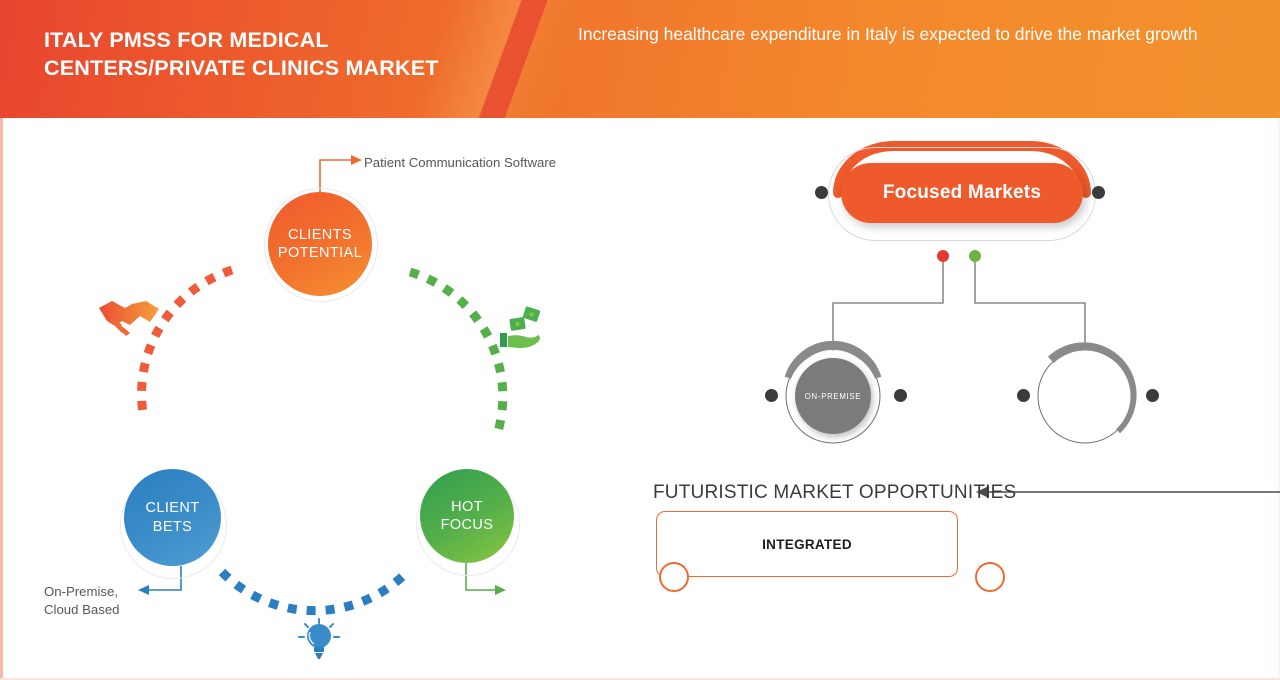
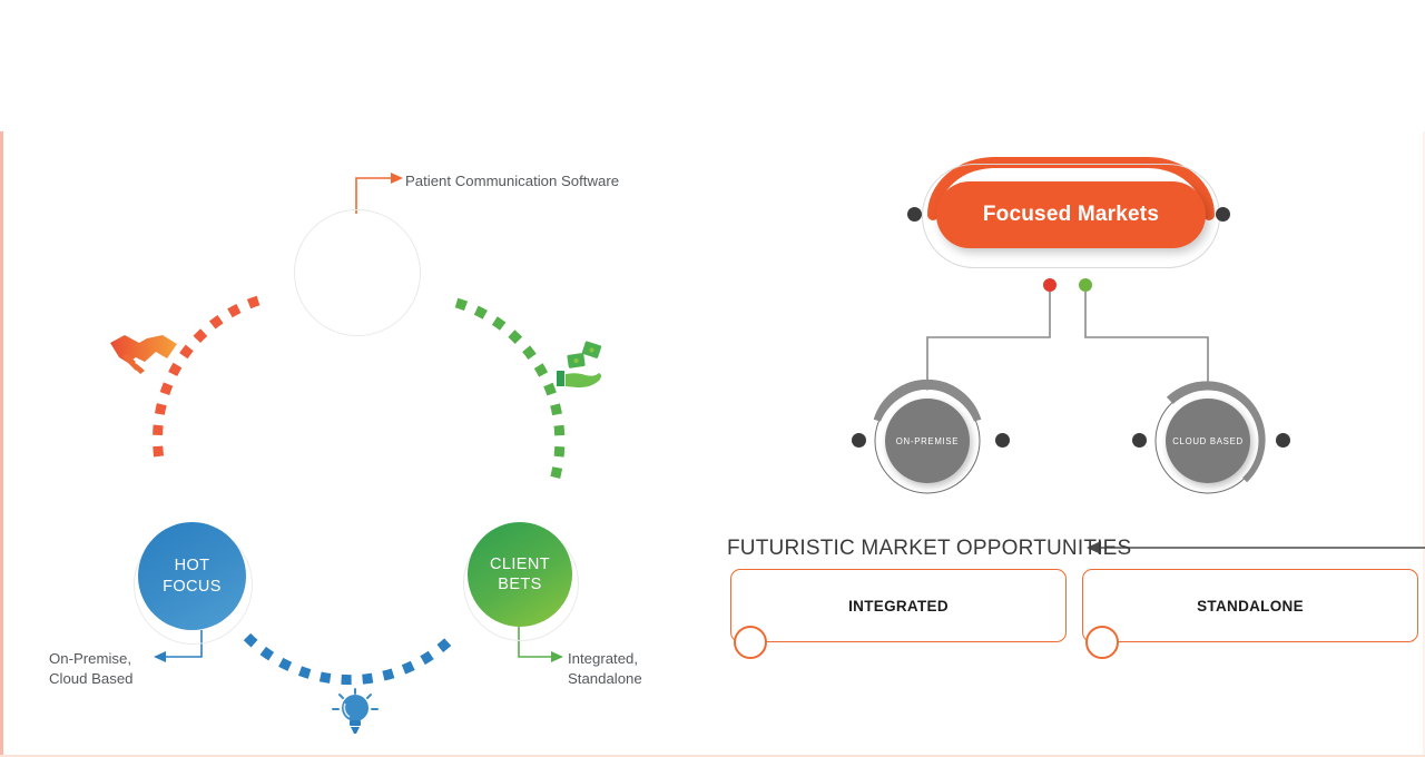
- ITALY PMSS FOR MEDICAL CENTERS/PRIVATE CLINICS MARKET
- Increasing healthcare expenditure in Italy is expected to drive the market growth
- CLIENTS
- POTENTIAL
- CLIENT
+ HOT
- BETS
+ FOCUS
- HOT
+ CLIENT
- FOCUS
+ BETS
  Patient Communication Software
  On-Premise,
  Cloud Based
+ Integrated,
+ Standalone
  Focused Markets
  ON-PREMISE
+ CLOUD BASED
  FUTURISTIC MARKET OPPORTUNITIES
  INTEGRATED
+ STANDALONE
